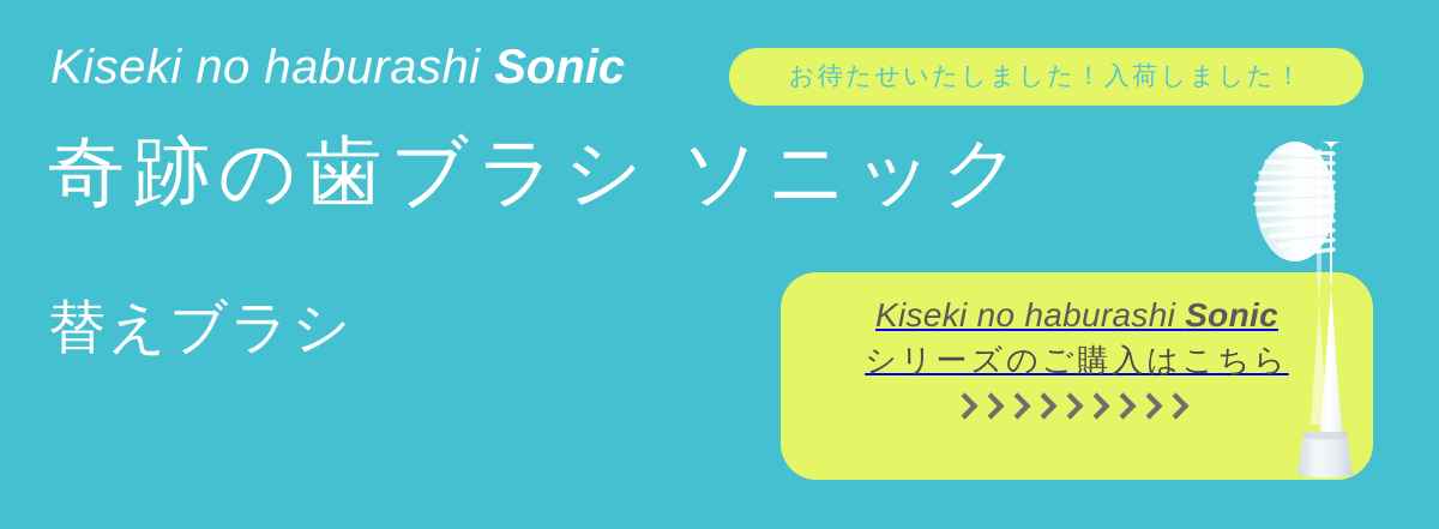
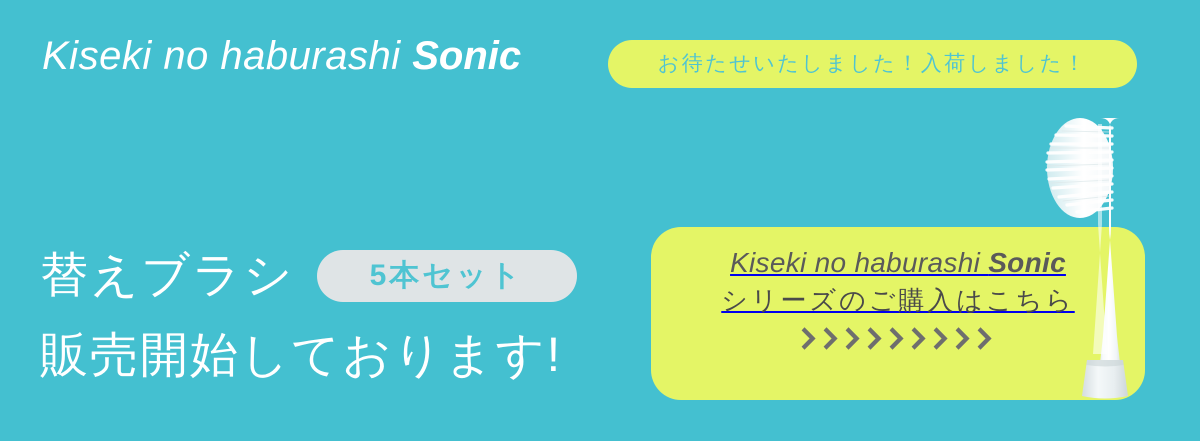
  Kiseki no haburashi Sonic
  お待たせいたしました！入荷しました！
- 奇跡の歯ブラシ ソニック
  替えブラシ
+ 5本セット
+ 販売開始しております!
  Kiseki no haburashi Sonic
  シリーズのご購入はこちら
